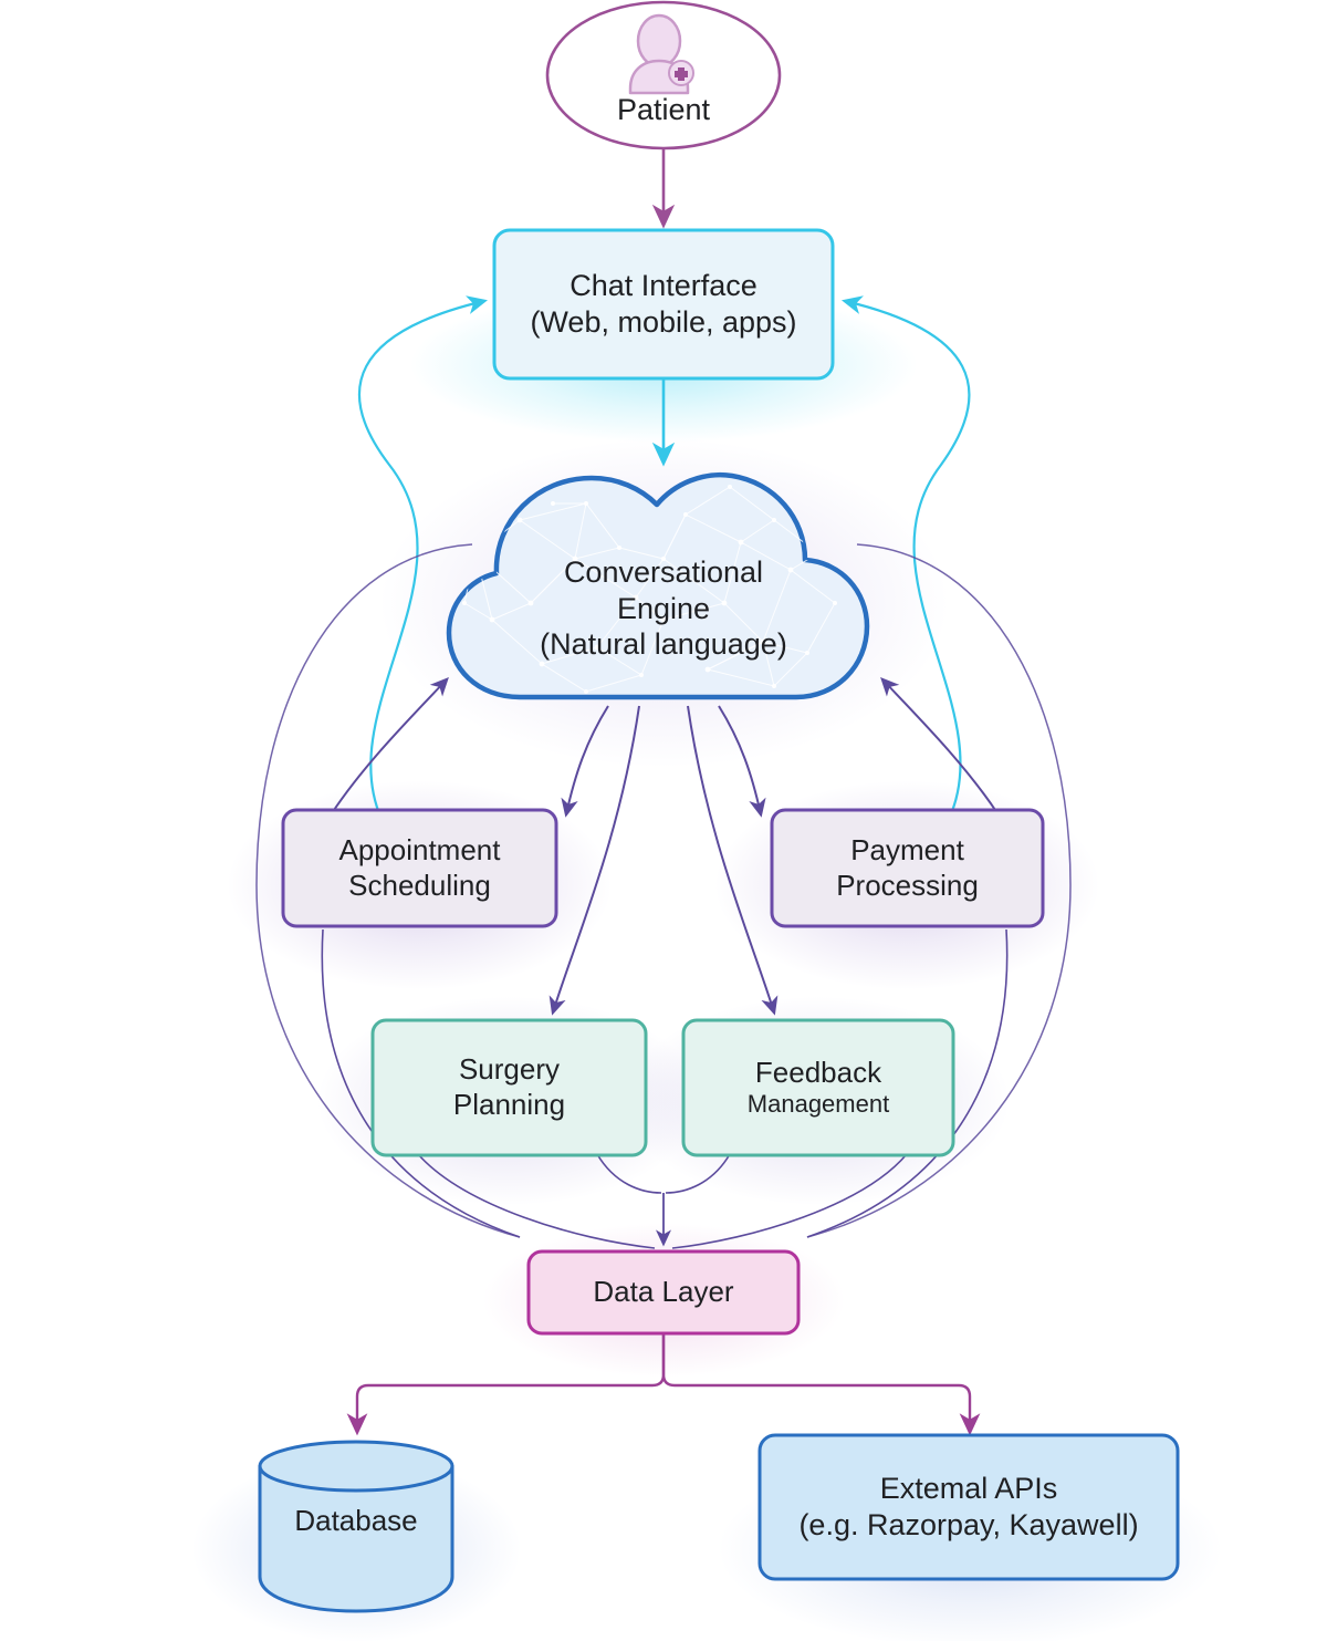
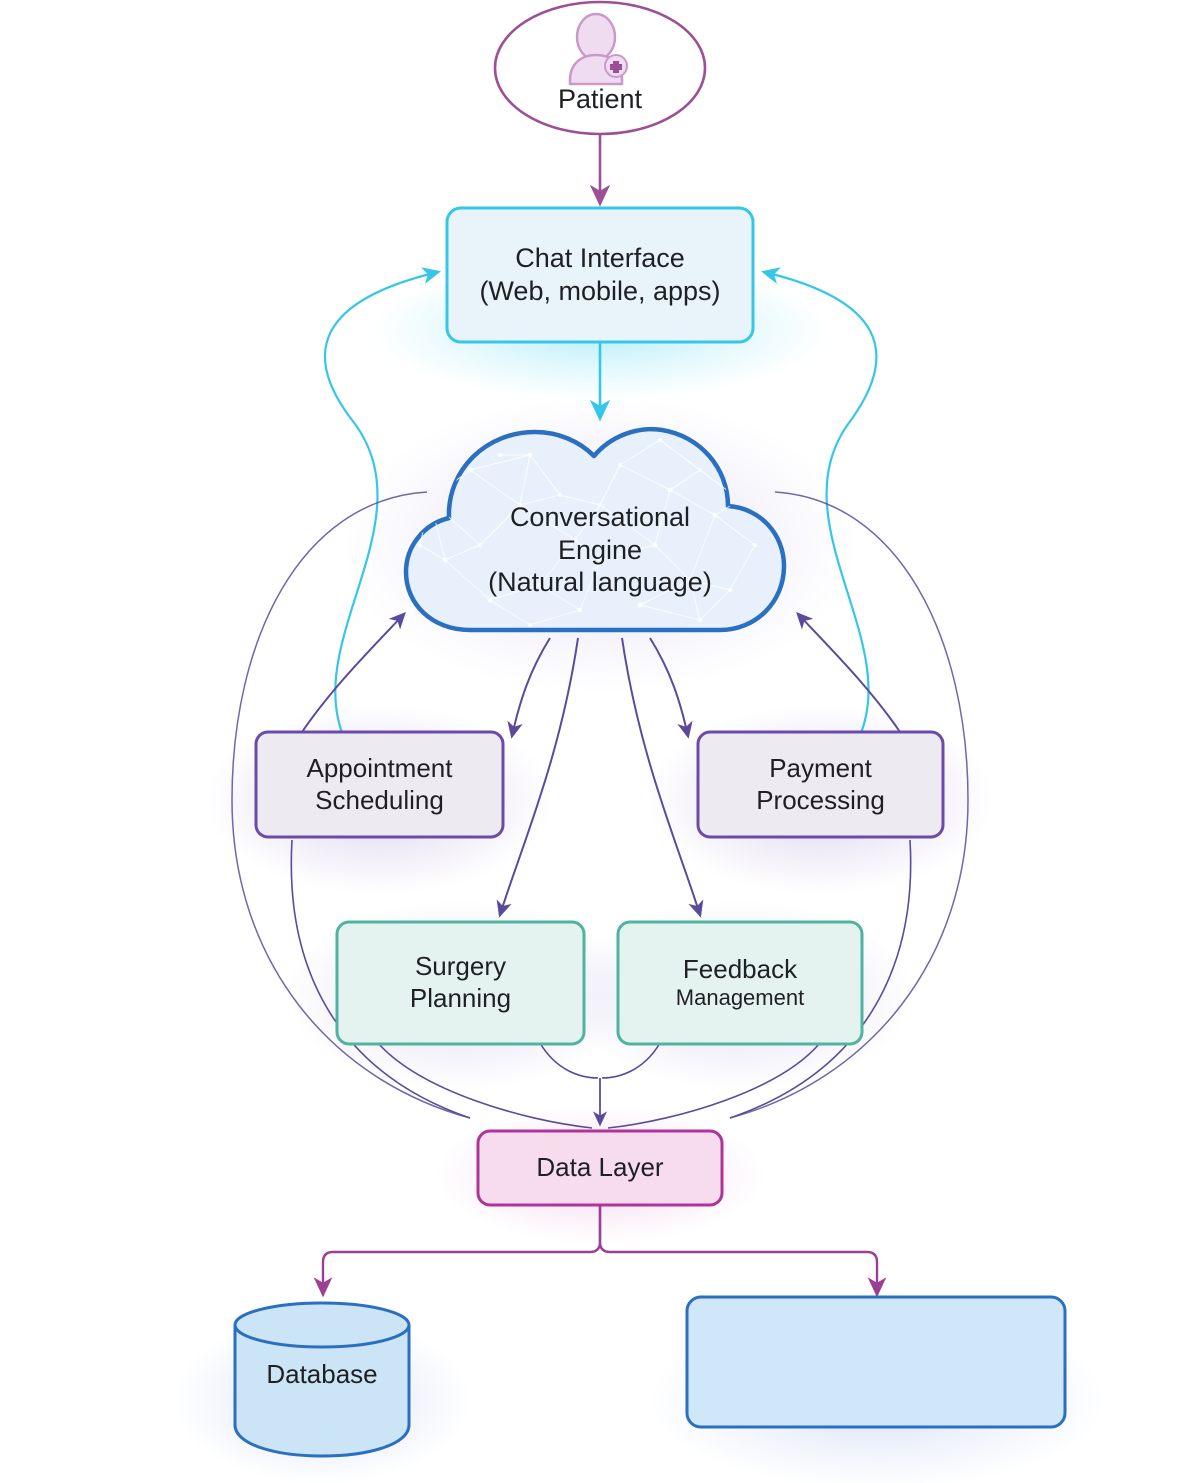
  Patient
  Chat Interface
  (Web, mobile, apps)
  Conversational
  Engine
  (Natural language)
  Appointment
  Scheduling
  Payment
  Processing
  Surgery
  Planning
  Feedback
  Management
  Data Layer
  Database
- Extemal APIs
- (e.g. Razorpay, Kayawell)
